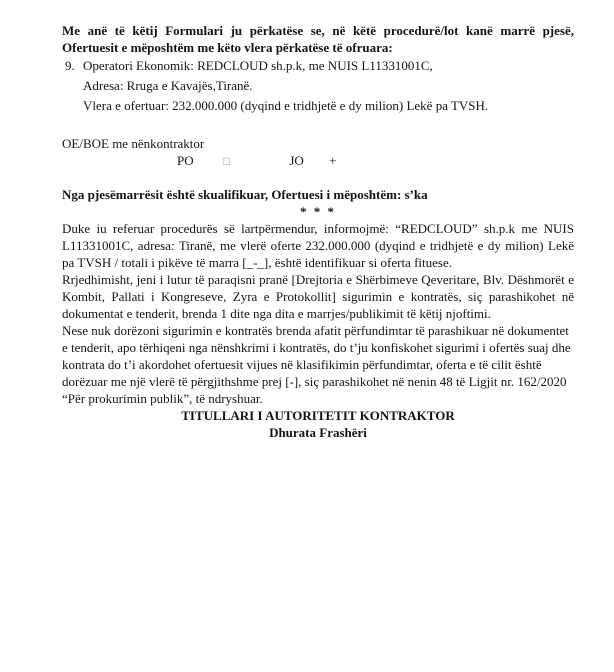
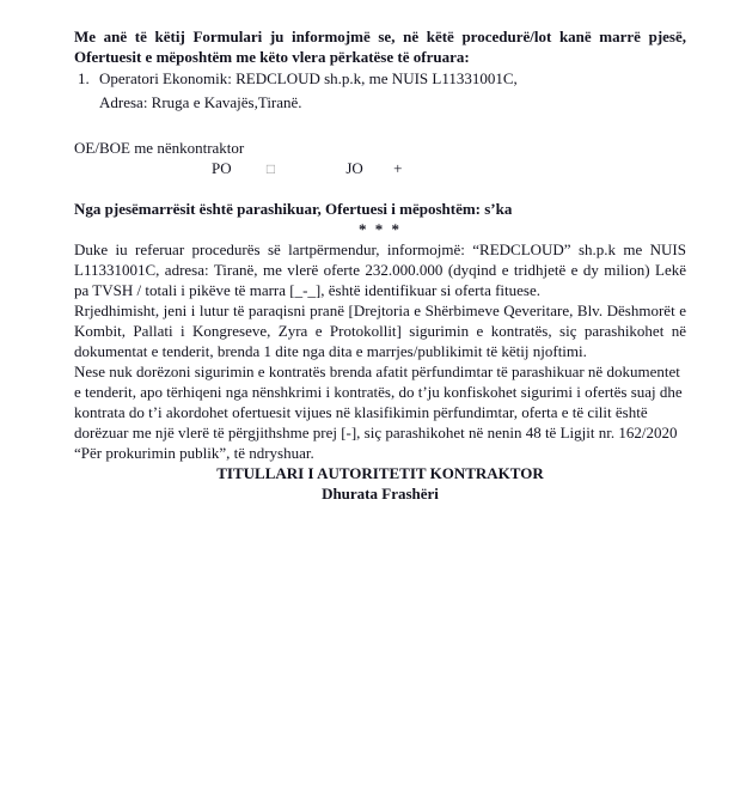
- Me anë të këtij Formulari ju përkatëse se, në këtë procedurë/lot kanë marrë pjesë, Ofertuesit e mëposhtëm me këto vlera përkatëse të ofruara:
+ Me anë të këtij Formulari ju informojmë se, në këtë procedurë/lot kanë marrë pjesë, Ofertuesit e mëposhtëm me këto vlera përkatëse të ofruara:
- 9.
+ 1.
  Operatori Ekonomik: REDCLOUD sh.p.k, me NUIS L11331001C,
  Adresa: Rruga e Kavajës,Tiranë.
- Vlera e ofertuar: 232.000.000 (dyqind e tridhjetë e dy milion) Lekë pa TVSH.
  OE/BOE me nënkontraktor
  PO □ JO +
- Nga pjesëmarrësit është skualifikuar, Ofertuesi i mëposhtëm: s’ka
+ Nga pjesëmarrësit është parashikuar, Ofertuesi i mëposhtëm: s’ka
  * * *
  Duke iu referuar procedurës së lartpërmendur, informojmë: “REDCLOUD” sh.p.k me NUIS L11331001C, adresa: Tiranë, me vlerë oferte 232.000.000 (dyqind e tridhjetë e dy milion) Lekë pa TVSH / totali i pikëve të marra [_-_], është identifikuar si oferta fituese.
  Rrjedhimisht, jeni i lutur të paraqisni pranë [Drejtoria e Shërbimeve Qeveritare, Blv. Dëshmorët e Kombit, Pallati i Kongreseve, Zyra e Protokollit] sigurimin e kontratës, siç parashikohet në dokumentat e tenderit, brenda 1 dite nga dita e marrjes/publikimit të këtij njoftimi.
  Nese nuk dorëzoni sigurimin e kontratës brenda afatit përfundimtar të parashikuar në dokumentet e tenderit, apo tërhiqeni nga nënshkrimi i kontratës, do t’ju konfiskohet sigurimi i ofertës suaj dhe kontrata do t’i akordohet ofertuesit vijues në klasifikimin përfundimtar, oferta e të cilit është dorëzuar me një vlerë të përgjithshme prej [-], siç parashikohet në nenin 48 të Ligjit nr. 162/2020 “Për prokurimin publik”, të ndryshuar.
  TITULLARI I AUTORITETIT KONTRAKTOR
  Dhurata Frashëri
